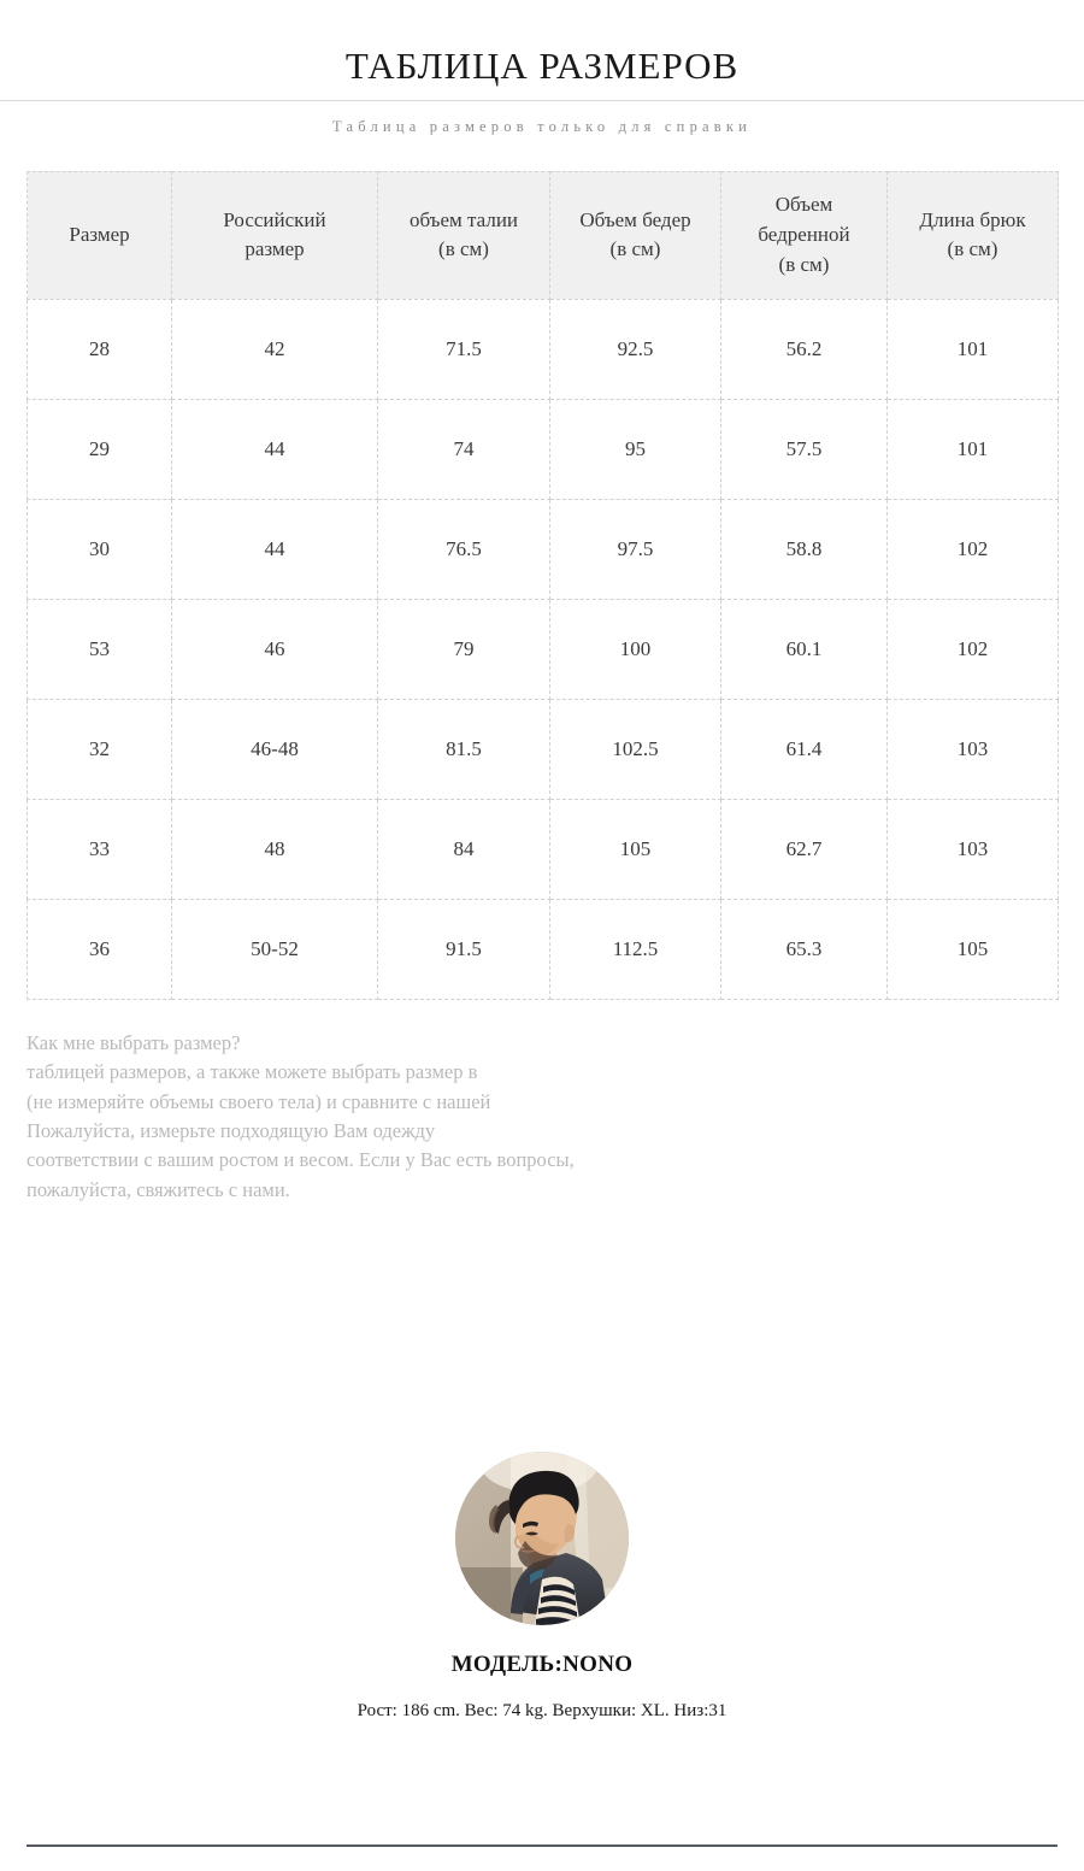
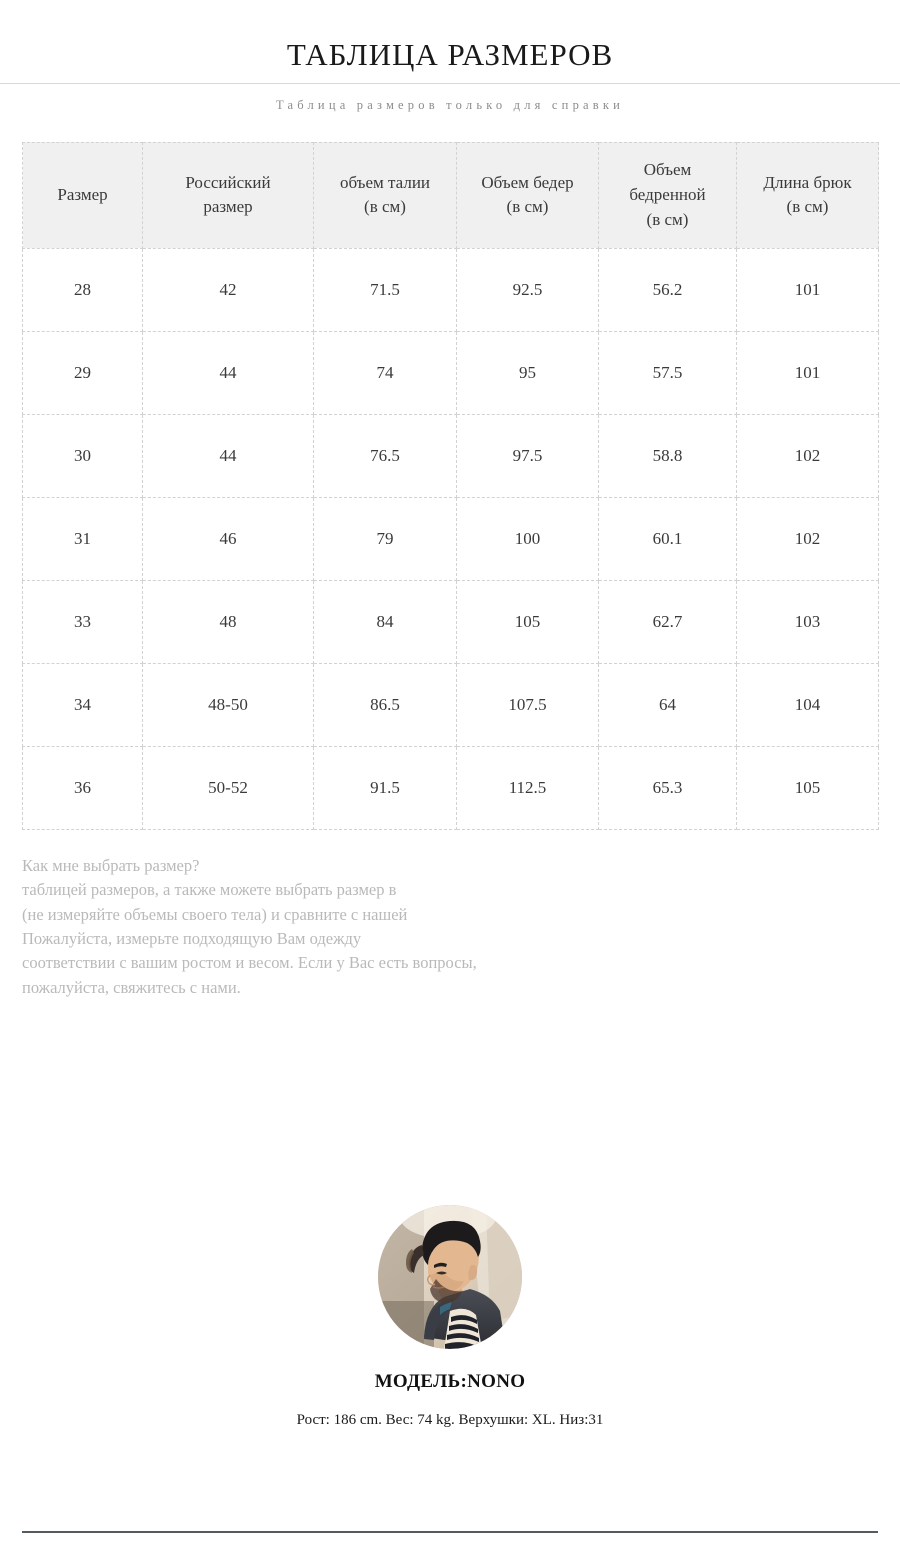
  ТАБЛИЦА РАЗМЕРОВ
  Таблица размеров только для справки
  Размер	Российскийразмер	объем талии(в см)	Объем бедер(в см)	Объембедренной(в см)	Длина брюк(в см)
  28	42	71.5	92.5	56.2	101
  29	44	74	95	57.5	101
  30	44	76.5	97.5	58.8	102
- 53	46	79	100	60.1	102
+ 31	46	79	100	60.1	102
- 32	46-48	81.5	102.5	61.4	103
  33	48	84	105	62.7	103
+ 34	48-50	86.5	107.5	64	104
  36	50-52	91.5	112.5	65.3	105
  Как мне выбрать размер?
  таблицей размеров, а также можете выбрать размер в
  (не измеряйте объемы своего тела) и сравните с нашей
  Пожалуйста, измерьте подходящую Вам одежду
  соответствии с вашим ростом и весом. Если у Вас есть вопросы,
  пожалуйста, свяжитесь с нами.
  МОДЕЛЬ:NONO
  Рост: 186 cm. Вес: 74 kg. Верхушки: XL. Низ:31
